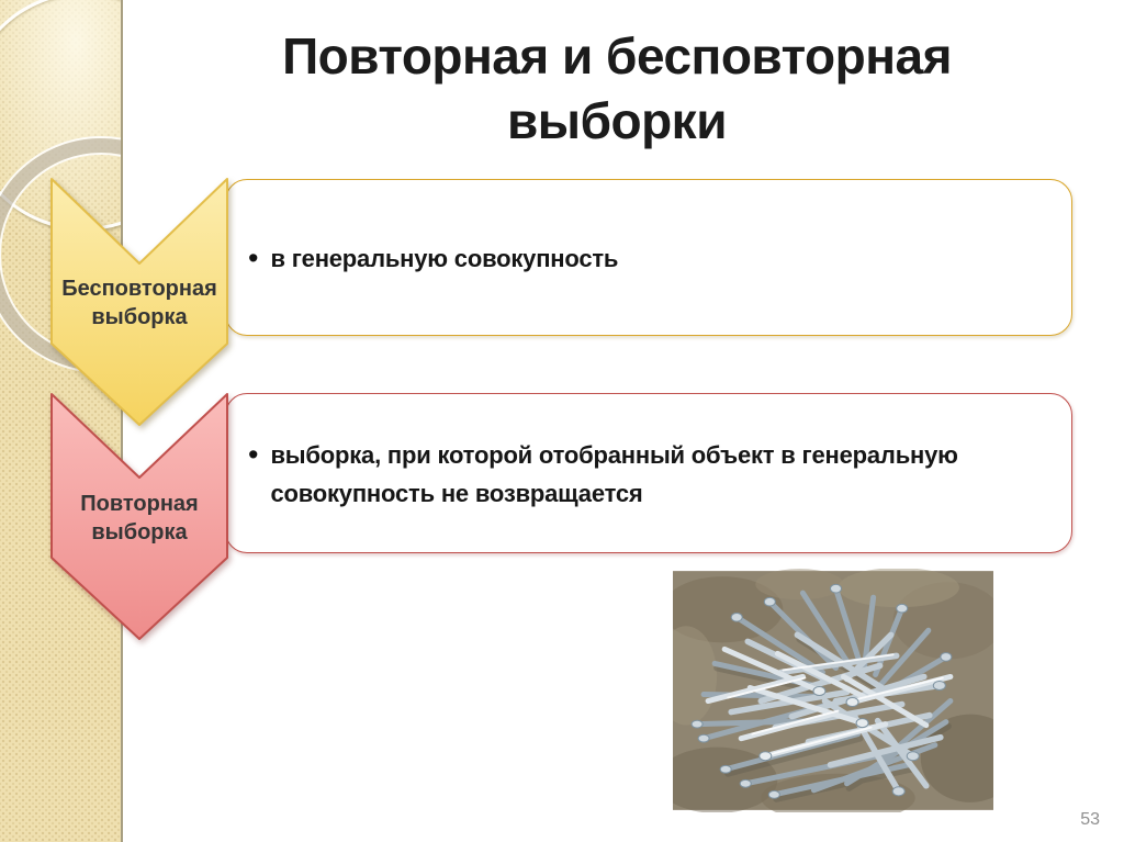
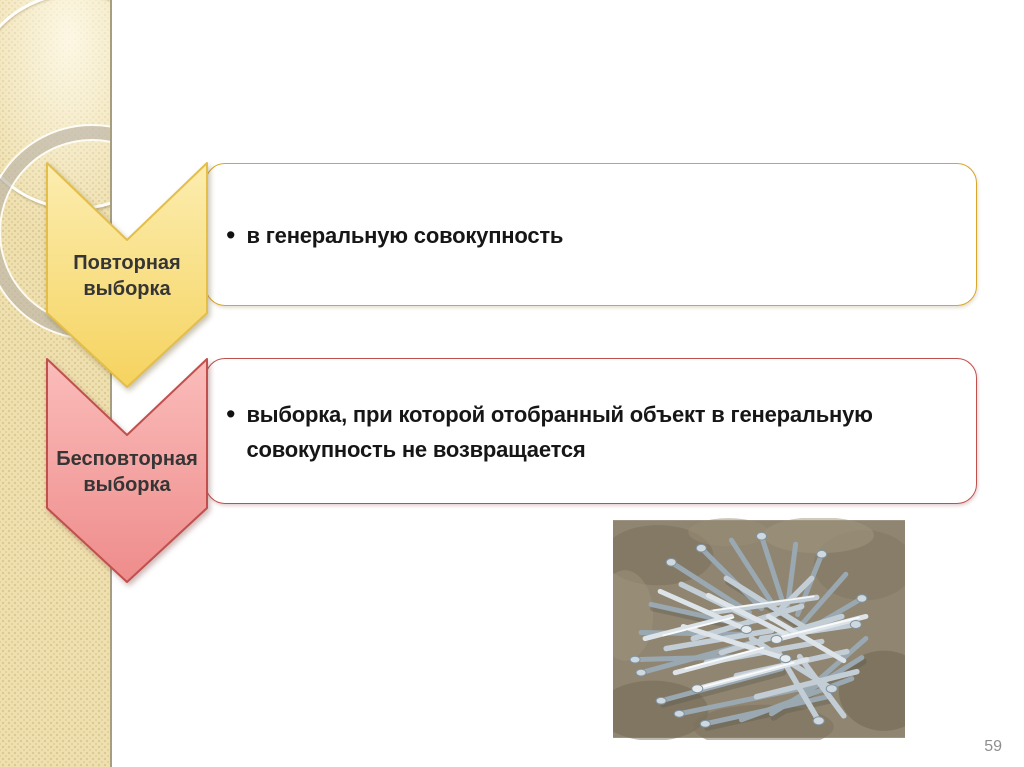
- Повторная и бесповторная
- выборки
  •
  в генеральную совокупность
  •
  выборка, при которой отобранный объект в генеральную
  совокупность не возвращается
- Бесповторная
+ Повторная
  выборка
- Повторная
+ Бесповторная
  выборка
- 53
+ 59
